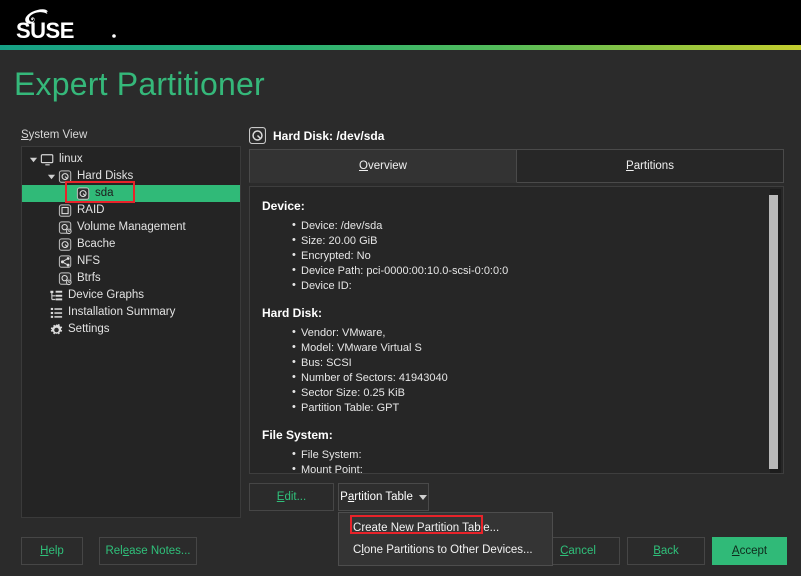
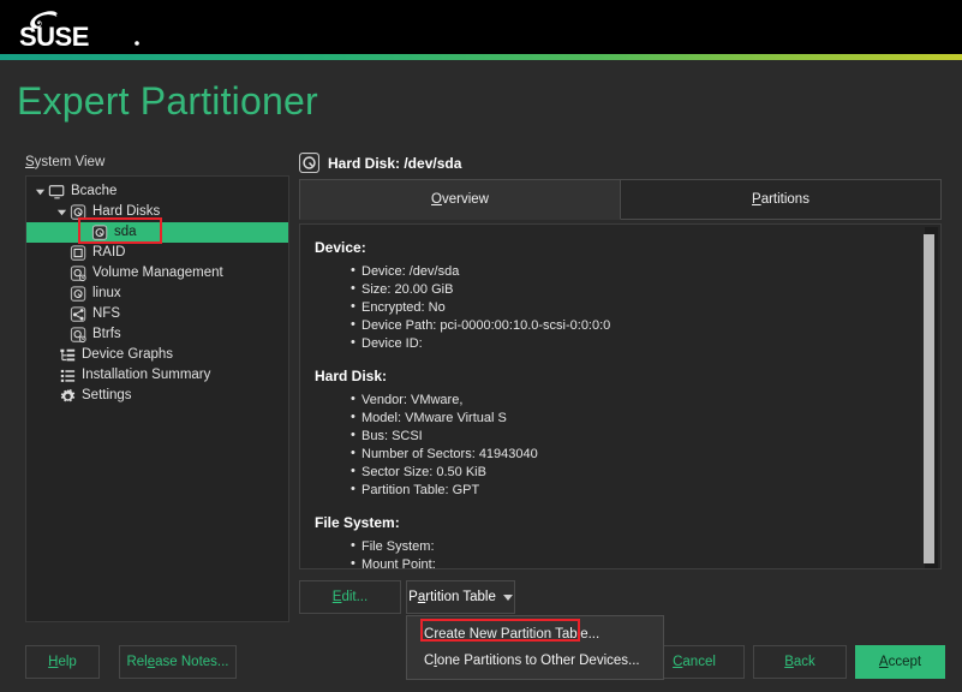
  SUSE
  Expert Partitioner
  System View
- linux
+ Bcache
  Hard Disks
  sda
  RAID
  Volume Management
- Bcache
+ linux
  NFS
  Btrfs
  Device Graphs
  Installation Summary
  Settings
  Hard Disk: /dev/sda
  Overview
  Partitions
  Device:
  Device: /dev/sda
  Size: 20.00 GiB
  Encrypted: No
  Device Path: pci-0000:00:10.0-scsi-0:0:0:0
  Device ID:
  Hard Disk:
  Vendor: VMware,
  Model: VMware Virtual S
  Bus: SCSI
  Number of Sectors: 41943040
- Sector Size: 0.25 KiB
+ Sector Size: 0.50 KiB
  Partition Table: GPT
  File System:
  File System:
  Mount Point:
  Edit...
  Partition Table
  Create New Partition Table...
  Clone Partitions to Other Devices...
  Help
  Release Notes...
  Cancel
  Back
  Accept
